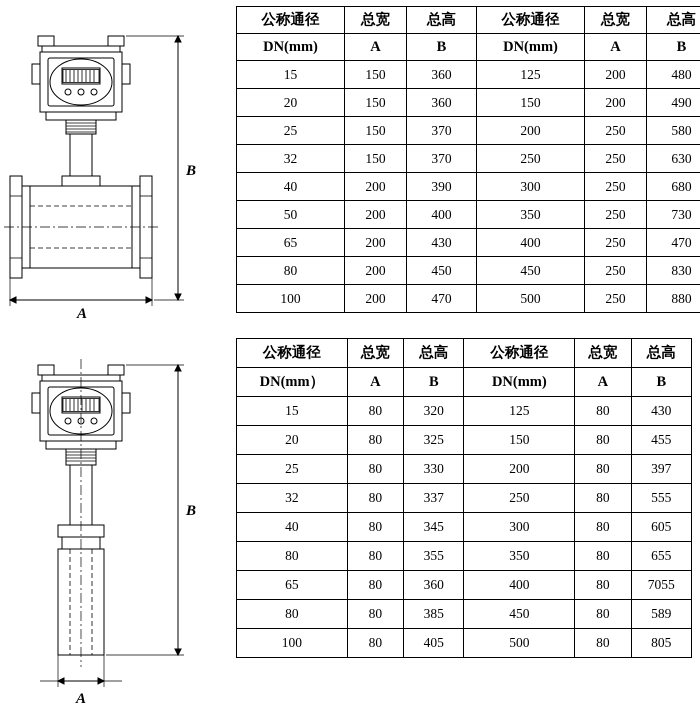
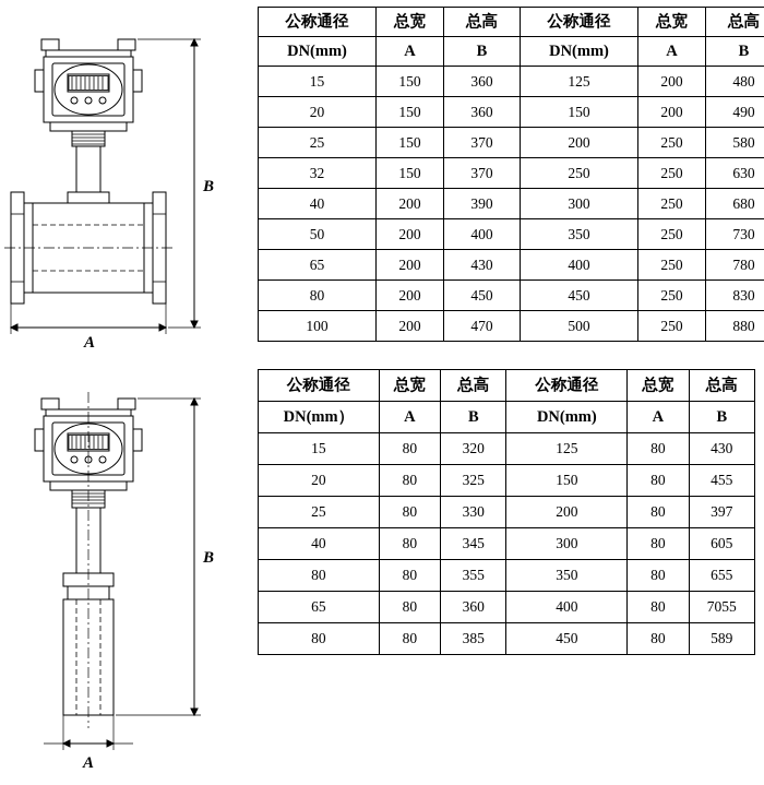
  B
  A
  B
  A
  公称通径	总宽	总高	公称通径	总宽	总高
  DN(mm)	A	B	DN(mm)	A	B
  15	150	360	125	200	480
  20	150	360	150	200	490
  25	150	370	200	250	580
  32	150	370	250	250	630
  40	200	390	300	250	680
  50	200	400	350	250	730
- 65	200	430	400	250	470
+ 65	200	430	400	250	780
  80	200	450	450	250	830
  100	200	470	500	250	880
  公称通径	总宽	总高	公称通径	总宽	总高
  DN(mm）	A	B	DN(mm)	A	B
  15	80	320	125	80	430
  20	80	325	150	80	455
  25	80	330	200	80	397
- 32	80	337	250	80	555
  40	80	345	300	80	605
  80	80	355	350	80	655
  65	80	360	400	80	7055
  80	80	385	450	80	589
- 100	80	405	500	80	805
